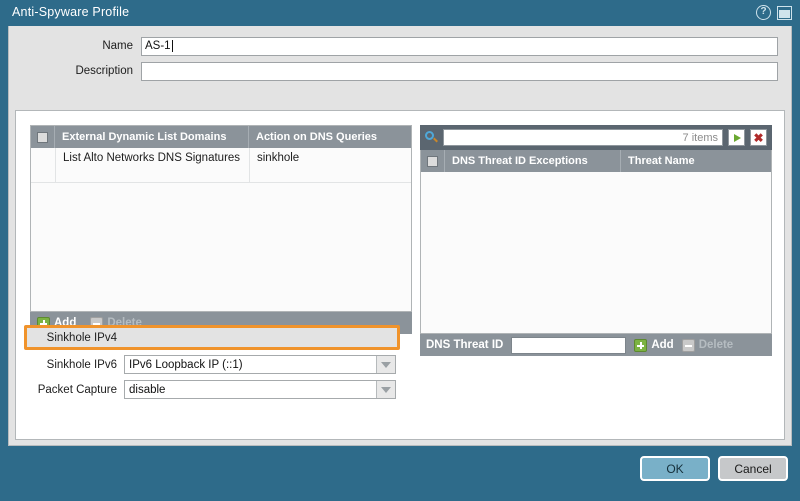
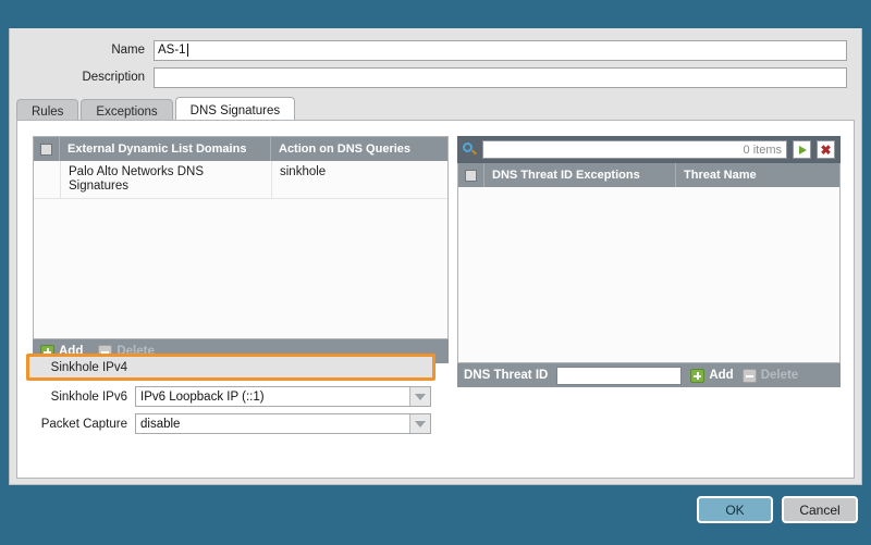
- Anti-Spyware Profile
- ?
  Name
  AS-1
  Description
+ Rules
+ Exceptions
+ DNS Signatures
  External Dynamic List Domains
  Action on DNS Queries
- List Alto Networks DNS Signatures
+ Palo Alto Networks DNS Signatures
  sinkhole
  Add
  Delete
  Sinkhole IPv4
  Sinkhole IPv6
  IPv6 Loopback IP (::1)
  Packet Capture
  disable
- 7 items
+ 0 items
  ✖
  DNS Threat ID Exceptions
  Threat Name
  DNS Threat ID
  Add
  Delete
  OK
  Cancel
